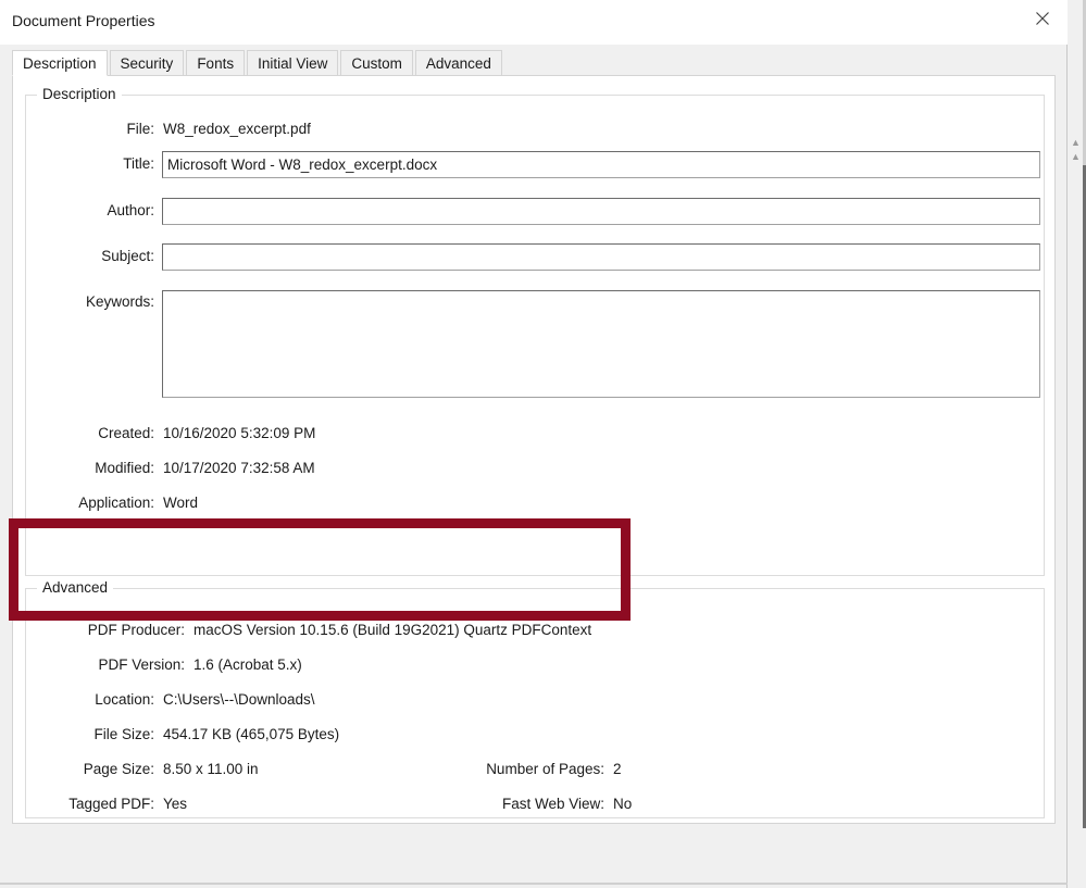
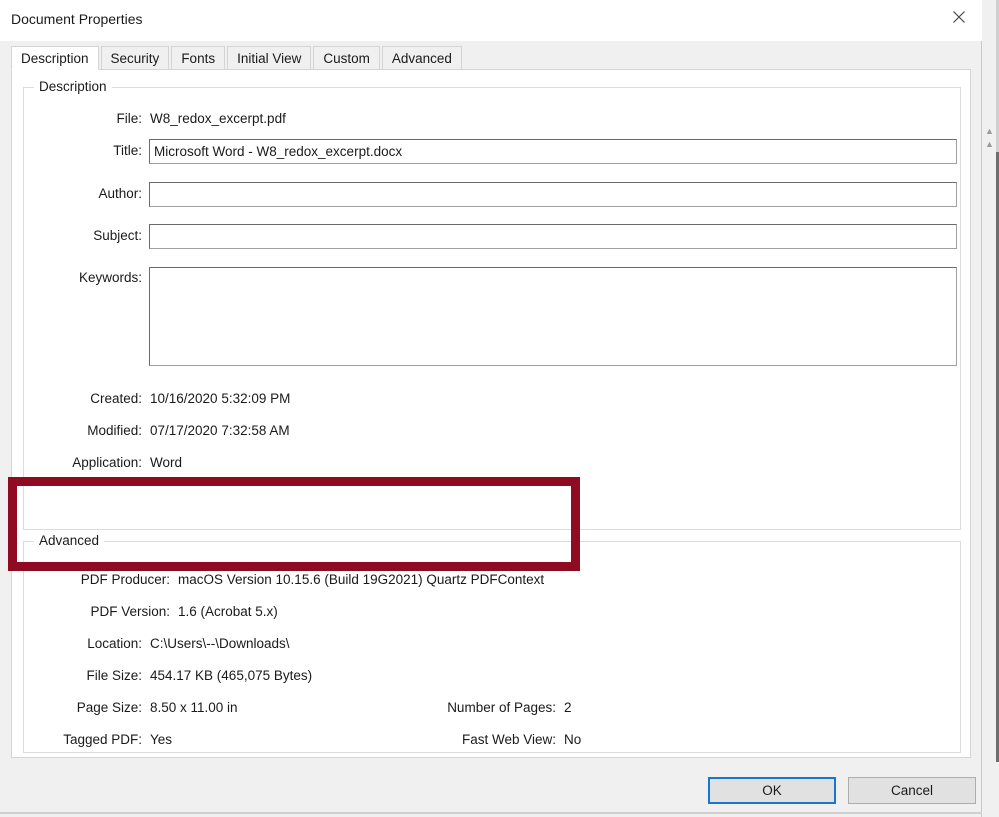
  ▲
  ▲
  Document Properties
  Description
  Security
  Fonts
  Initial View
  Custom
  Advanced
  Description
  File:
  W8_redox_excerpt.pdf
  Title:
  Microsoft Word - W8_redox_excerpt.docx
  Author:
  Subject:
  Keywords:
  Created:
  10/16/2020 5:32:09 PM
  Modified:
- 10/17/2020 7:32:58 AM
+ 07/17/2020 7:32:58 AM
  Application:
  Word
  Advanced
  PDF Producer:
  macOS Version 10.15.6 (Build 19G2021) Quartz PDFContext
  PDF Version:
  1.6 (Acrobat 5.x)
  Location:
  C:\Users\--\Downloads\
  File Size:
  454.17 KB (465,075 Bytes)
  Page Size:
  8.50 x 11.00 in
  Number of Pages:
  2
  Tagged PDF:
  Yes
  Fast Web View:
  No
+ OK
+ Cancel
